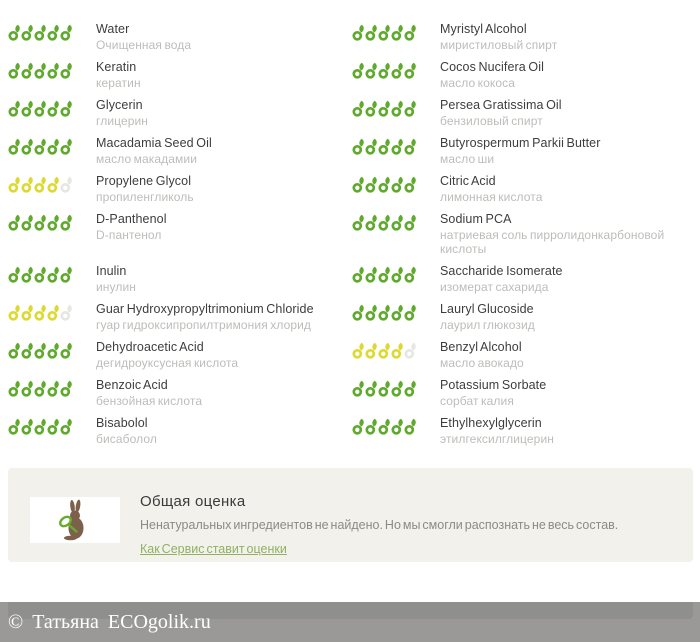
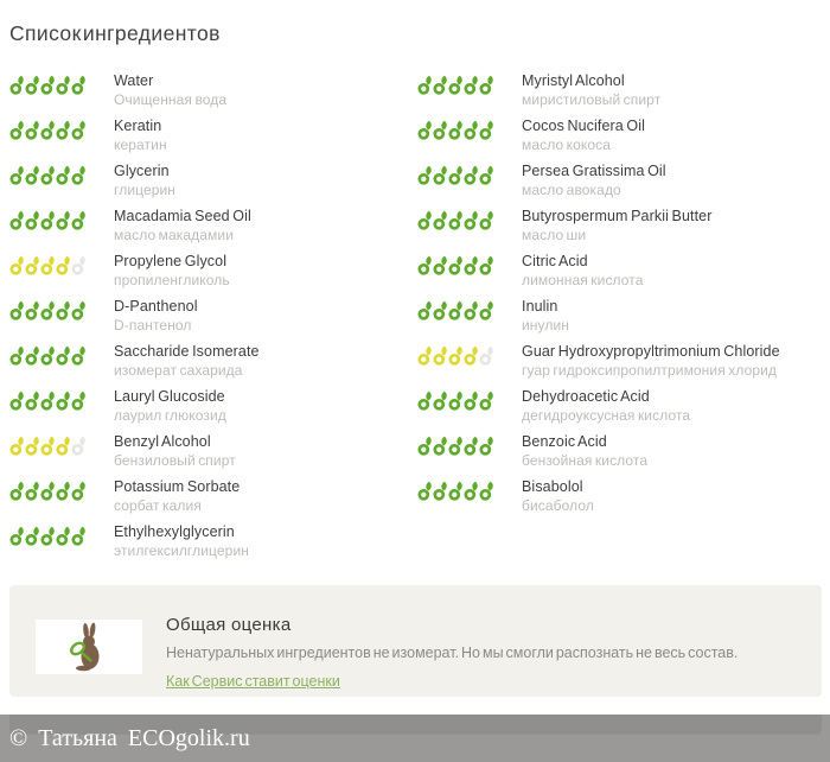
+ Список ингредиентов
  Water
  Очищенная вода
  Myristyl Alcohol
  миристиловый спирт
  Keratin
  кератин
  Cocos Nucifera Oil
  масло кокоса
  Glycerin
  глицерин
  Persea Gratissima Oil
- бензиловый спирт
+ масло авокадо
  Macadamia Seed Oil
  масло макадамии
  Butyrospermum Parkii Butter
  масло ши
  Propylene Glycol
  пропиленгликоль
  Citric Acid
  лимонная кислота
  D-Panthenol
  D-пантенол
- Sodium PCA
- натриевая соль пирролидонкарбоновой кислоты
  Inulin
  инулин
  Saccharide Isomerate
  изомерат сахарида
  Guar Hydroxypropyltrimonium Chloride
  гуар гидроксипропилтримония хлорид
  Lauryl Glucoside
  лаурил глюкозид
  Dehydroacetic Acid
  дегидроуксусная кислота
  Benzyl Alcohol
- масло авокадо
+ бензиловый спирт
  Benzoic Acid
  бензойная кислота
  Potassium Sorbate
  сорбат калия
  Bisabolol
  бисаболол
  Ethylhexylglycerin
  этилгексилглицерин
  Общая оценка
- Ненатуральных ингредиентов не найдено. Но мы смогли распознать не весь состав.
+ Ненатуральных ингредиентов не изомерат. Но мы смогли распознать не весь состав.
  Как Сервис ставит оценки
  ©
  Татьяна
  ECOgolik.ru
